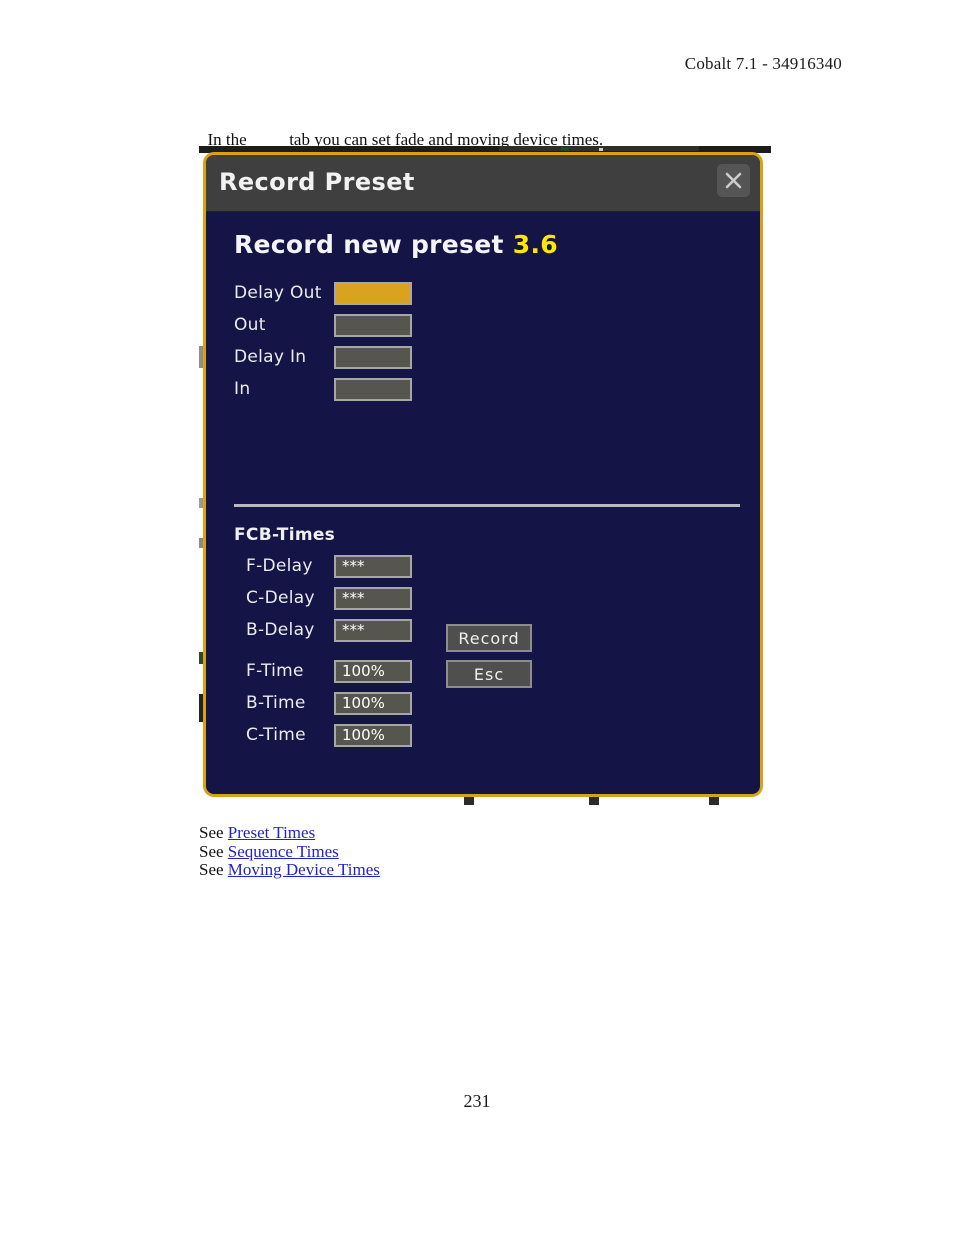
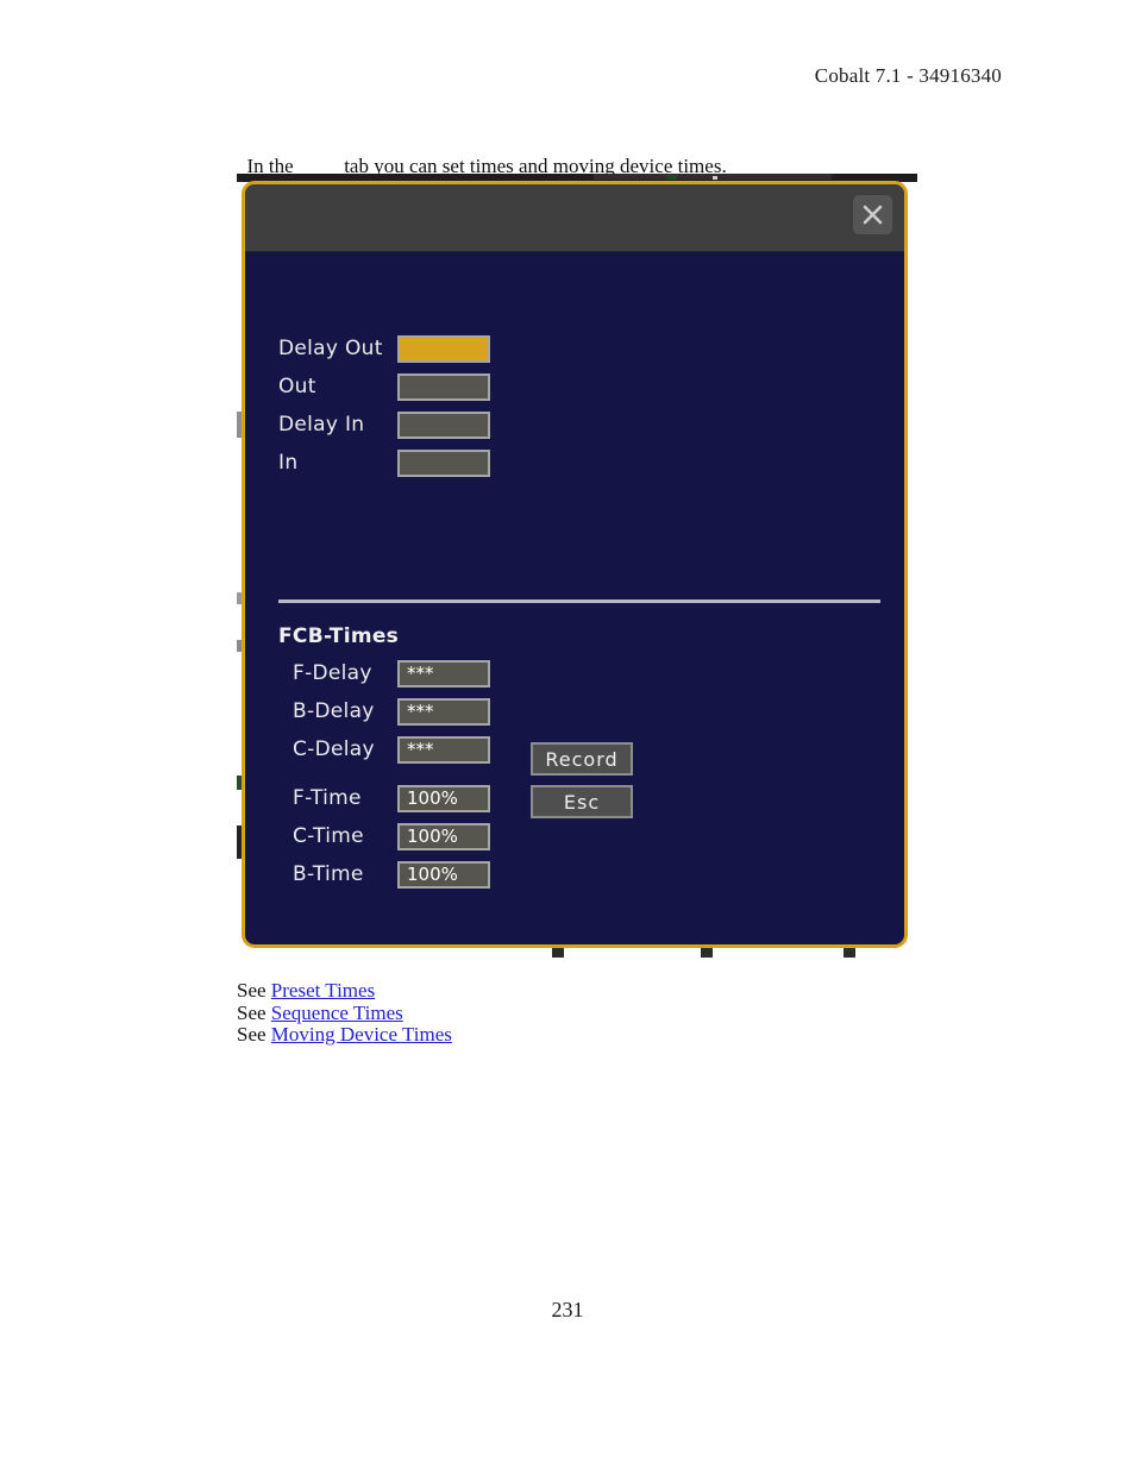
  Cobalt 7.1 - 34916340
- In the tab you can set fade and moving device times.
+ In the tab you can set times and moving device times.
- Record Preset
- Record new preset 3.6
  Delay Out
  Out
  Delay In
  In
  FCB-Times
  F-Delay
  ***
- C-Delay
+ B-Delay
  ***
- B-Delay
+ C-Delay
  ***
  F-Time
  100%
- B-Time
+ C-Time
  100%
- C-Time
+ B-Time
  100%
  Record
  Esc
  See Preset Times
  See Sequence Times
  See Moving Device Times
  231
